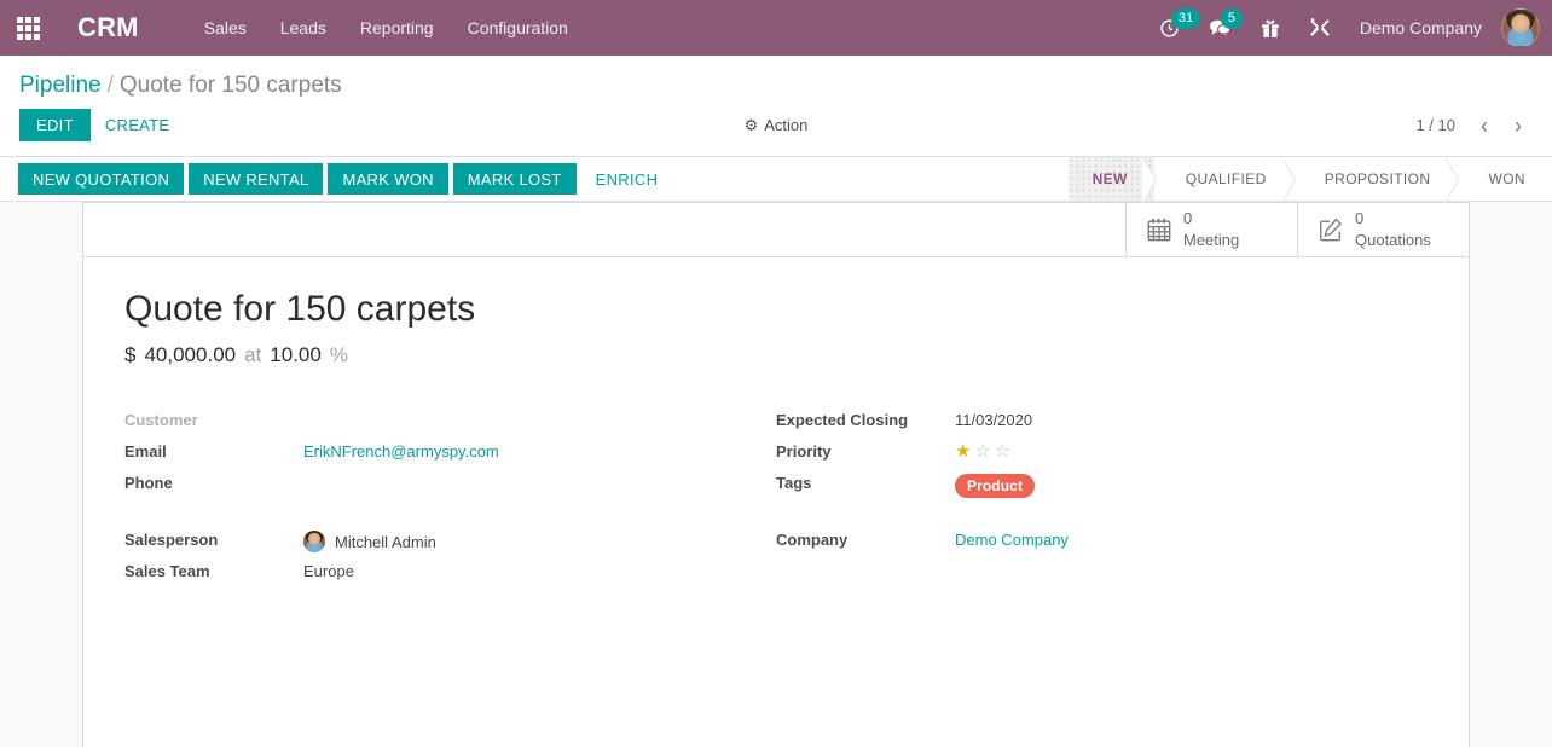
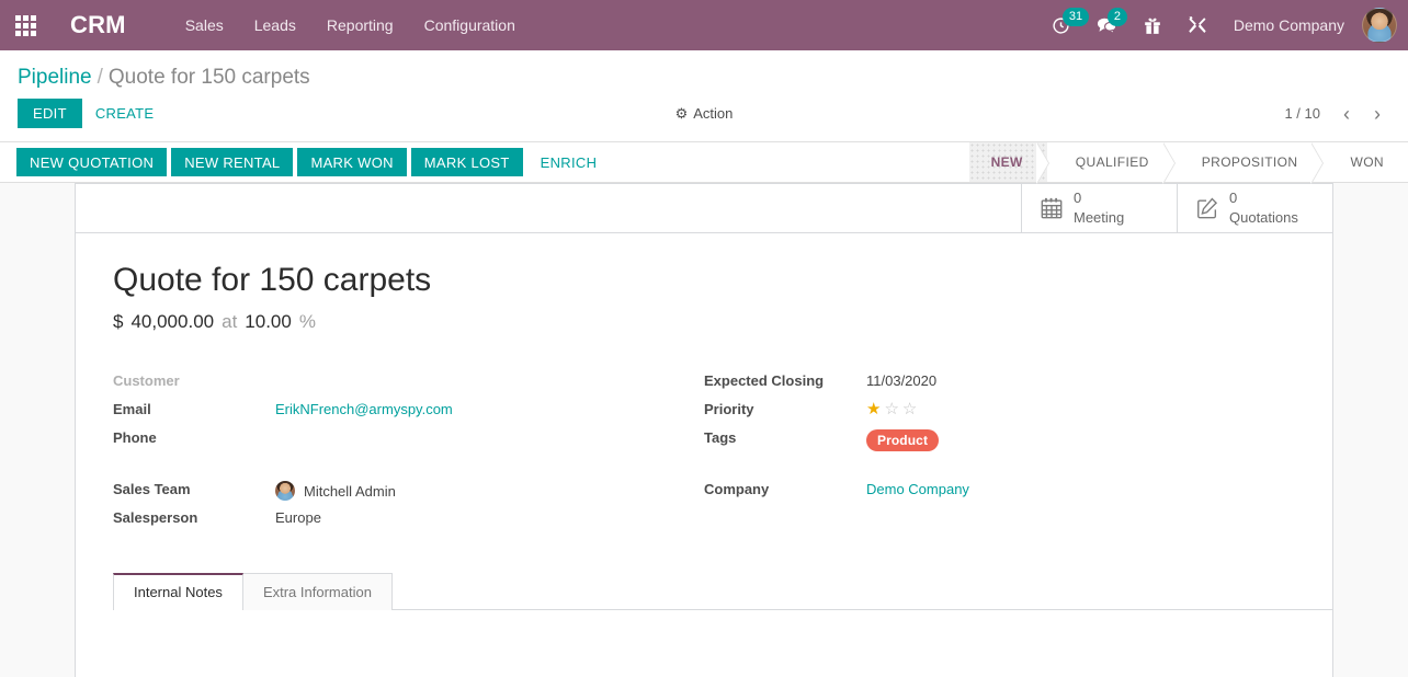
  CRM
  Sales
  Leads
  Reporting
  Configuration
  31
- 5
+ 2
  Demo Company
  Pipeline / Quote for 150 carpets
  EDIT
  CREATE
  ⚙
  Action
  1 / 10
  ‹
  ›
  NEW QUOTATION
  NEW RENTAL
  MARK WON
  MARK LOST
  ENRICH
  NEW
  QUALIFIED
  PROPOSITION
  WON
  0
  Meeting
  0
  Quotations
  Quote for 150 carpets
  $
  40,000.00
  at
  10.00
  %
  Customer
  Email
  ErikNFrench@armyspy.com
  Phone
- Salesperson
+ Sales Team
  Mitchell Admin
- Sales Team
+ Salesperson
  Europe
  Expected Closing
  11/03/2020
  Priority
  ★
  ☆
  ☆
  Tags
  Product
  Company
  Demo Company
+ Internal Notes
+ Extra Information
